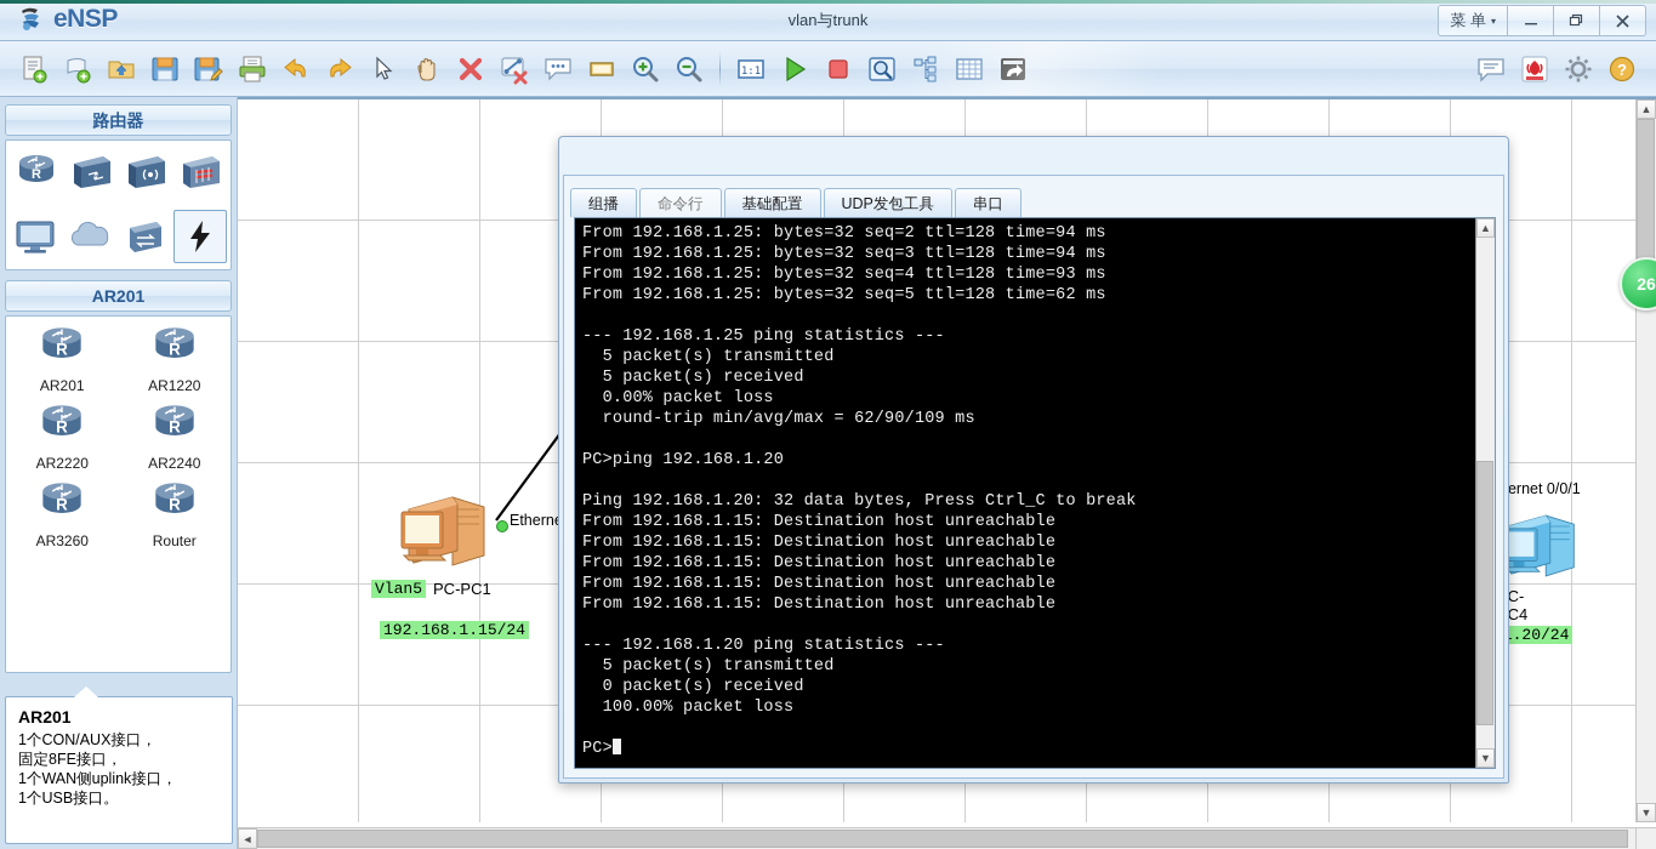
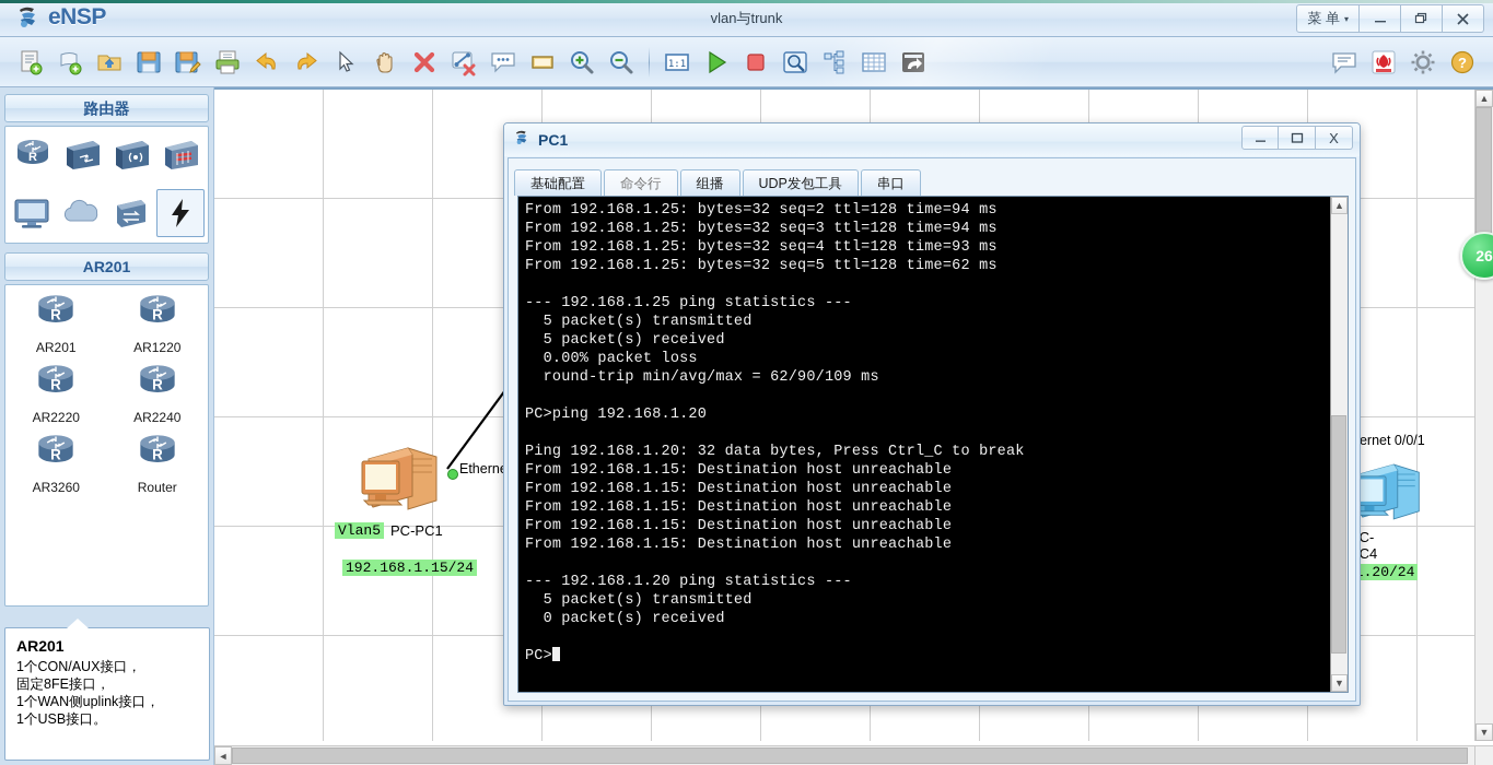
  eNSP
  vlan与trunk
  菜 单
  ▾
  路由器
  R
  AR201
  R
  AR201
  R
  AR1220
  R
  AR2220
  R
  AR2240
  R
  AR3260
  R
  Router
  AR201
  1个CON/AUX接口，
  固定8FE接口，
  1个WAN侧uplink接口，
  1个USB接口。
  Vlan5
  PC-PC1
  192.168.1.15/24
  ernet 0/0/1
  .20/24
  ▲
  ▼
  ◄
  26
+ PC1
+ X
- 组播
+ 基础配置
  命令行
- 基础配置
+ 组播
  UDP发包工具
  串口
  From 192.168.1.25: bytes=32 seq=2 ttl=128 time=94 ms
  From 192.168.1.25: bytes=32 seq=3 ttl=128 time=94 ms
  From 192.168.1.25: bytes=32 seq=4 ttl=128 time=93 ms
  From 192.168.1.25: bytes=32 seq=5 ttl=128 time=62 ms
  --- 192.168.1.25 ping statistics ---
  5 packet(s) transmitted
  5 packet(s) received
  0.00% packet loss
  round-trip min/avg/max = 62/90/109 ms
  PC>ping 192.168.1.20
  Ping 192.168.1.20: 32 data bytes, Press Ctrl_C to break
  From 192.168.1.15: Destination host unreachable
  From 192.168.1.15: Destination host unreachable
  From 192.168.1.15: Destination host unreachable
  From 192.168.1.15: Destination host unreachable
  From 192.168.1.15: Destination host unreachable
  --- 192.168.1.20 ping statistics ---
  5 packet(s) transmitted
  0 packet(s) received
- 100.00% packet loss
  PC>
  ▲
  ▼
